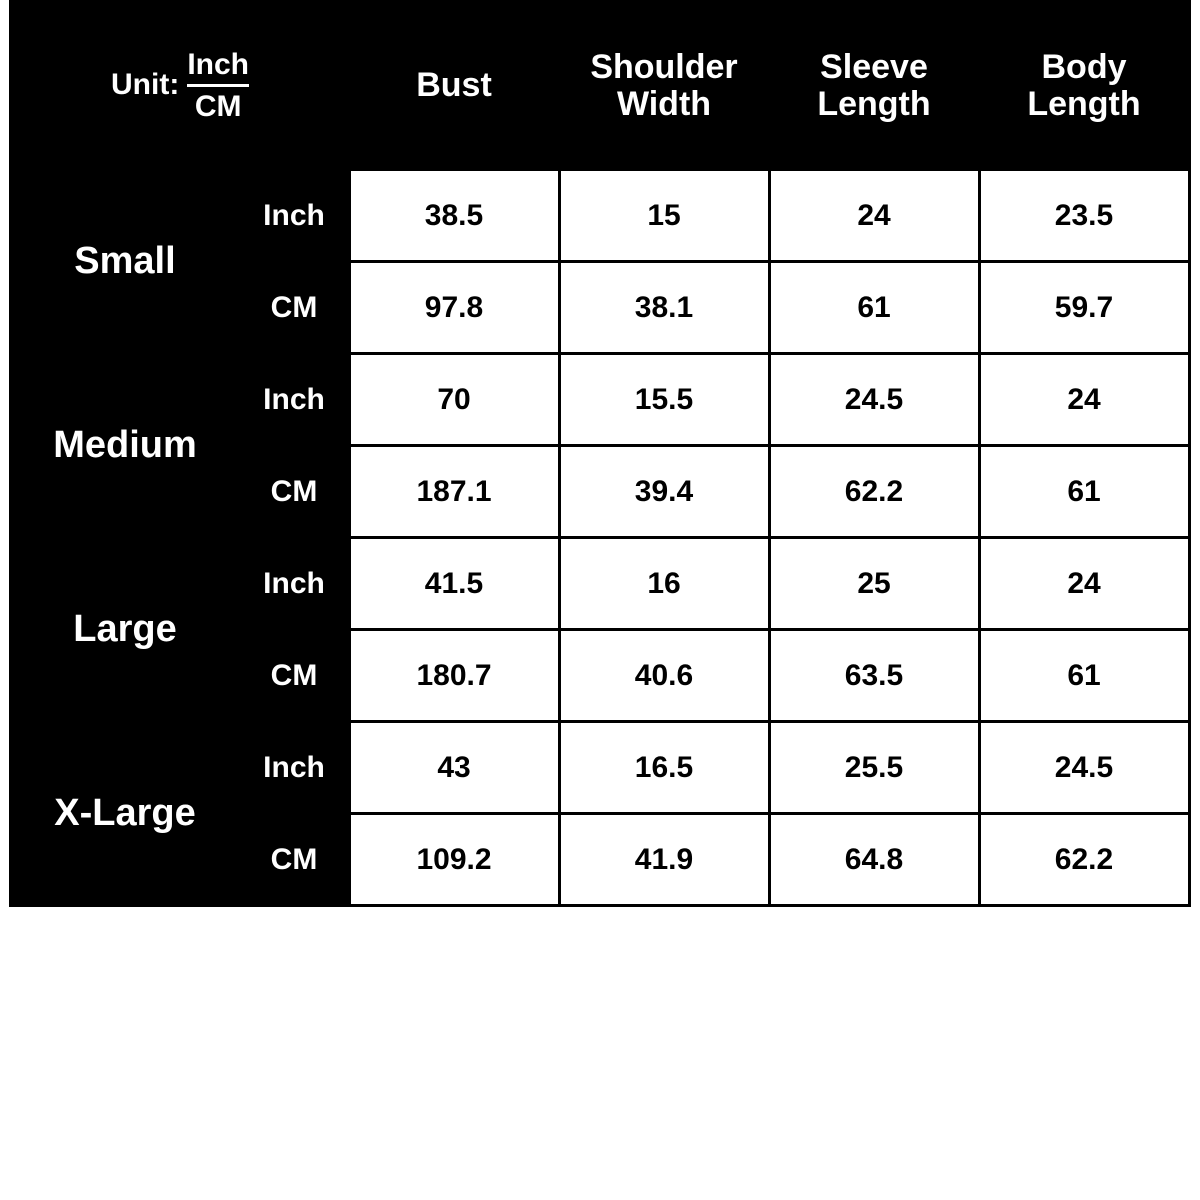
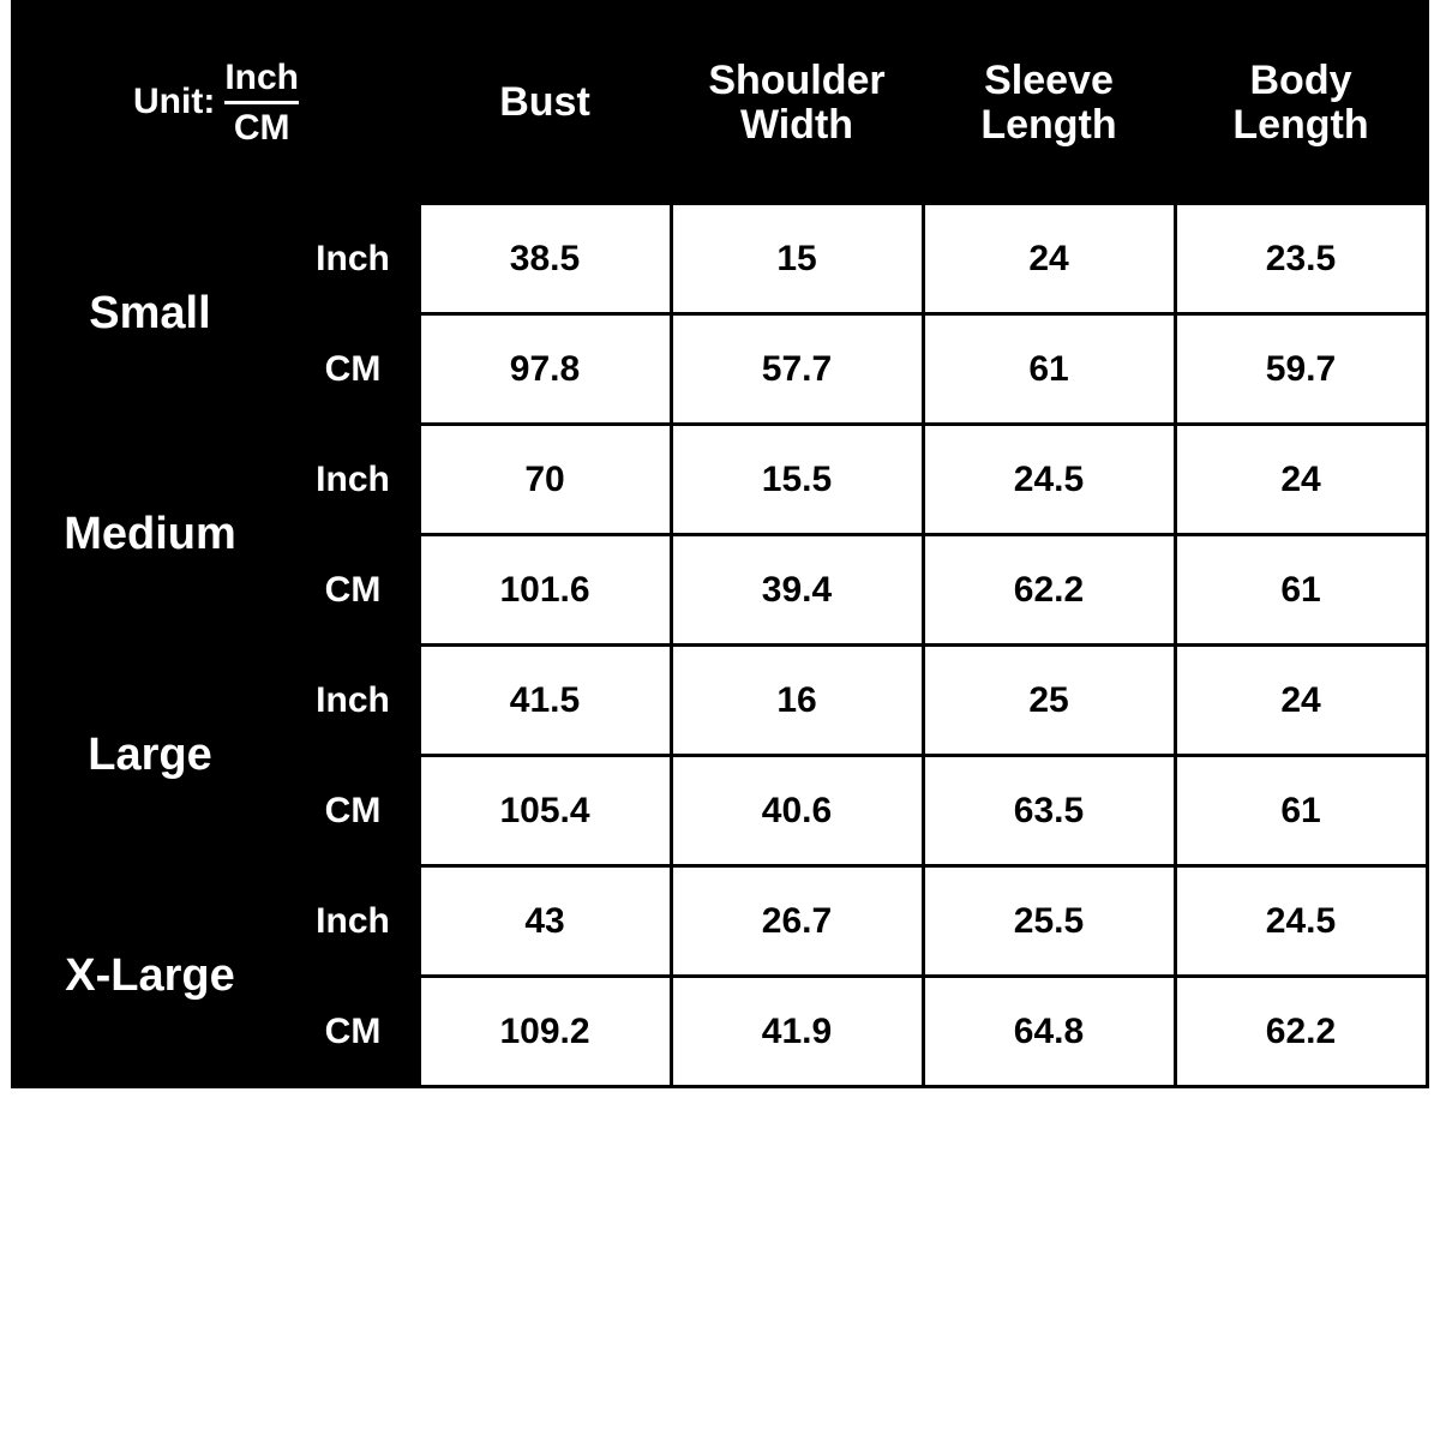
  Unit: Inch CM	Bust	Shoulder Width	Sleeve Length	Body Length
  Small	Inch	38.5	15	24	23.5
- CM	97.8	38.1	61	59.7
+ CM	97.8	57.7	61	59.7
  Medium	Inch	70	15.5	24.5	24
- CM	187.1	39.4	62.2	61
+ CM	101.6	39.4	62.2	61
  Large	Inch	41.5	16	25	24
- CM	180.7	40.6	63.5	61
+ CM	105.4	40.6	63.5	61
- X-Large	Inch	43	16.5	25.5	24.5
+ X-Large	Inch	43	26.7	25.5	24.5
  CM	109.2	41.9	64.8	62.2
